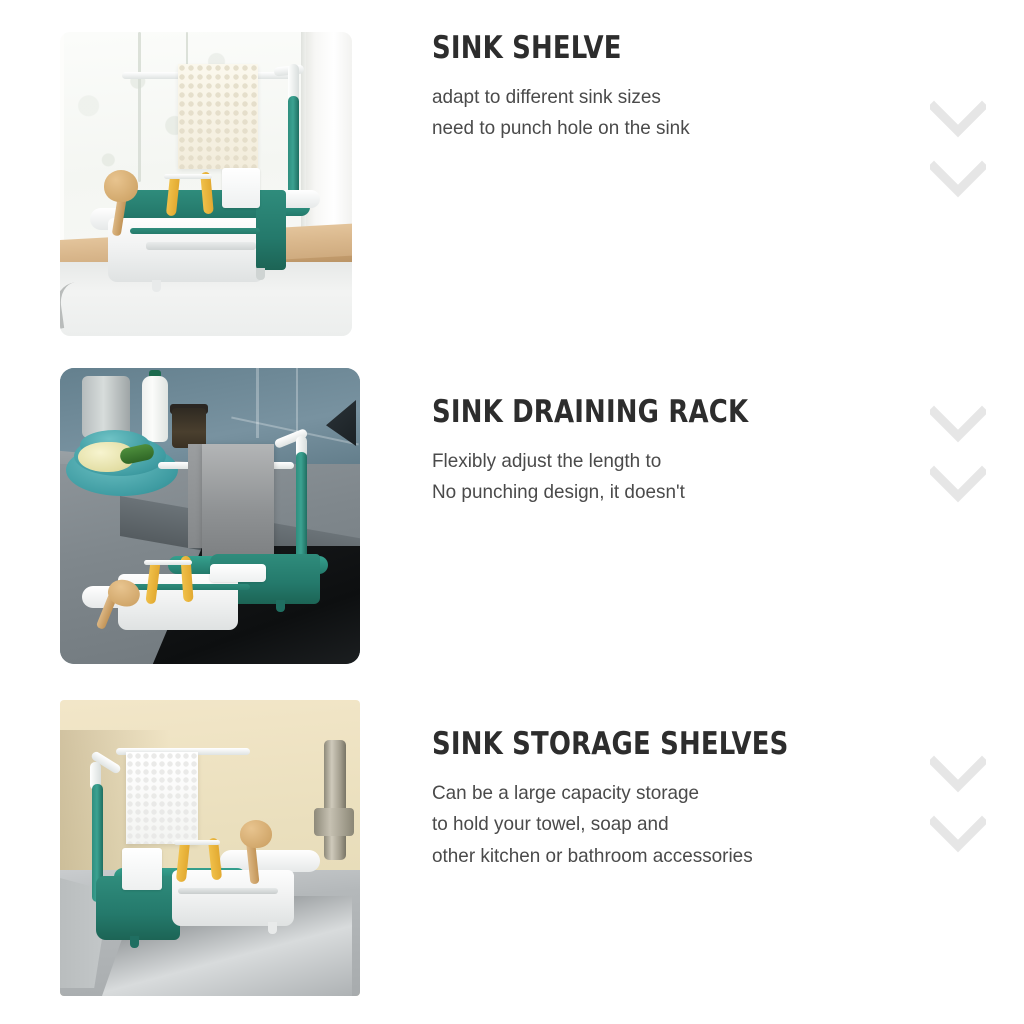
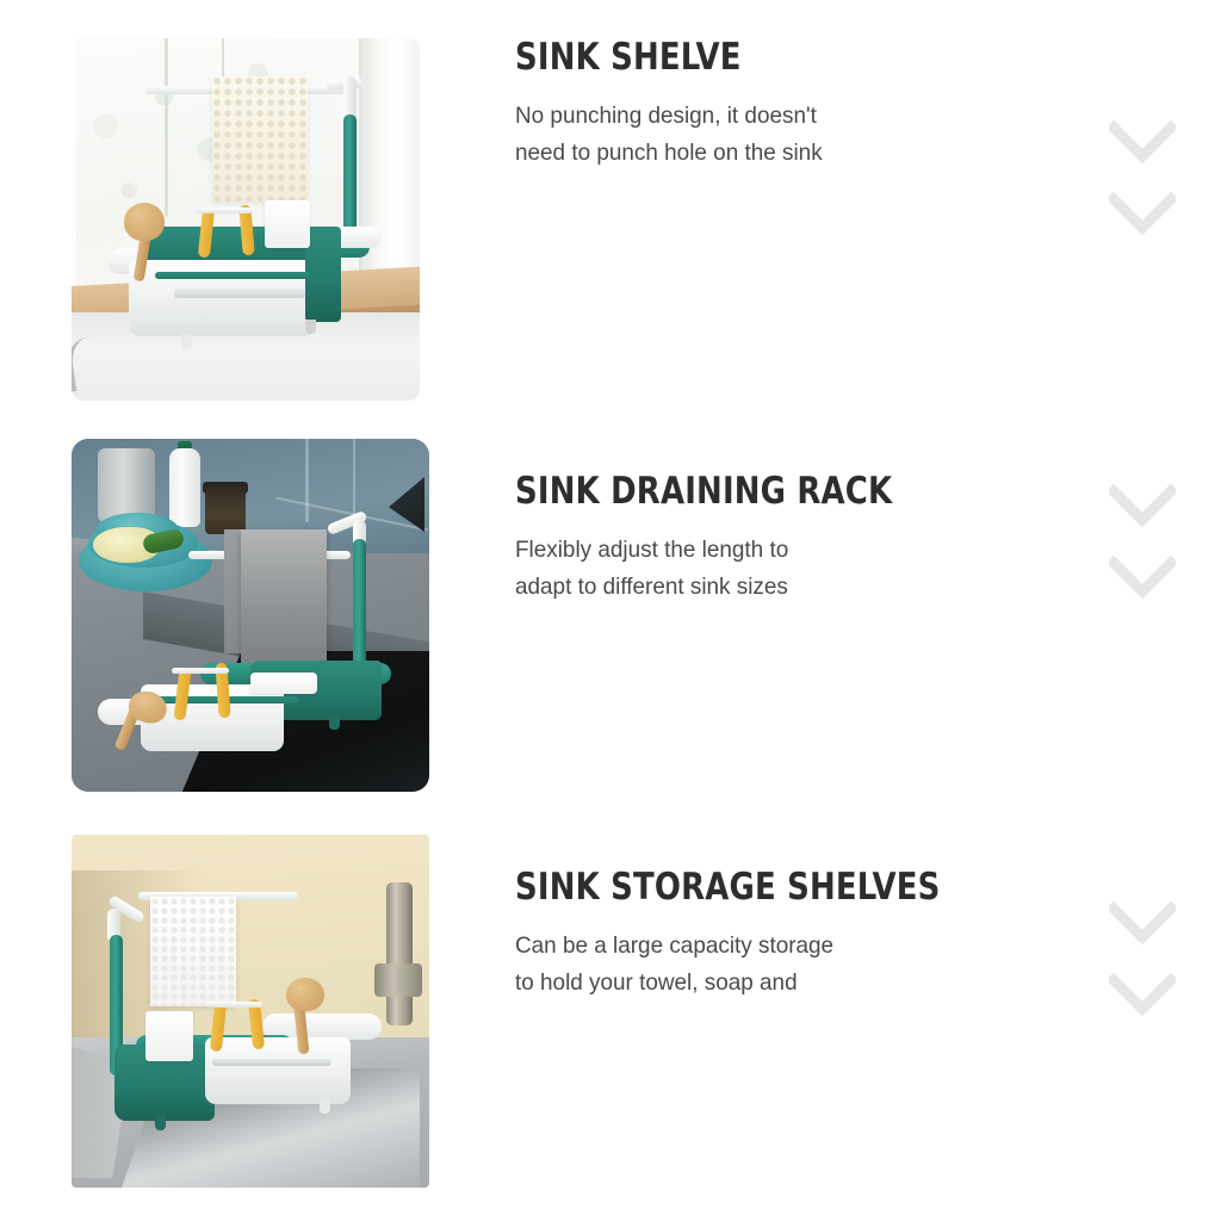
  SINK SHELVE
- adapt to different sink sizes
+ No punching design, it doesn't
  need to punch hole on the sink
  SINK DRAINING RACK
  Flexibly adjust the length to
- No punching design, it doesn't
+ adapt to different sink sizes
  SINK STORAGE SHELVES
  Can be a large capacity storage
  to hold your towel, soap and
- other kitchen or bathroom accessories
